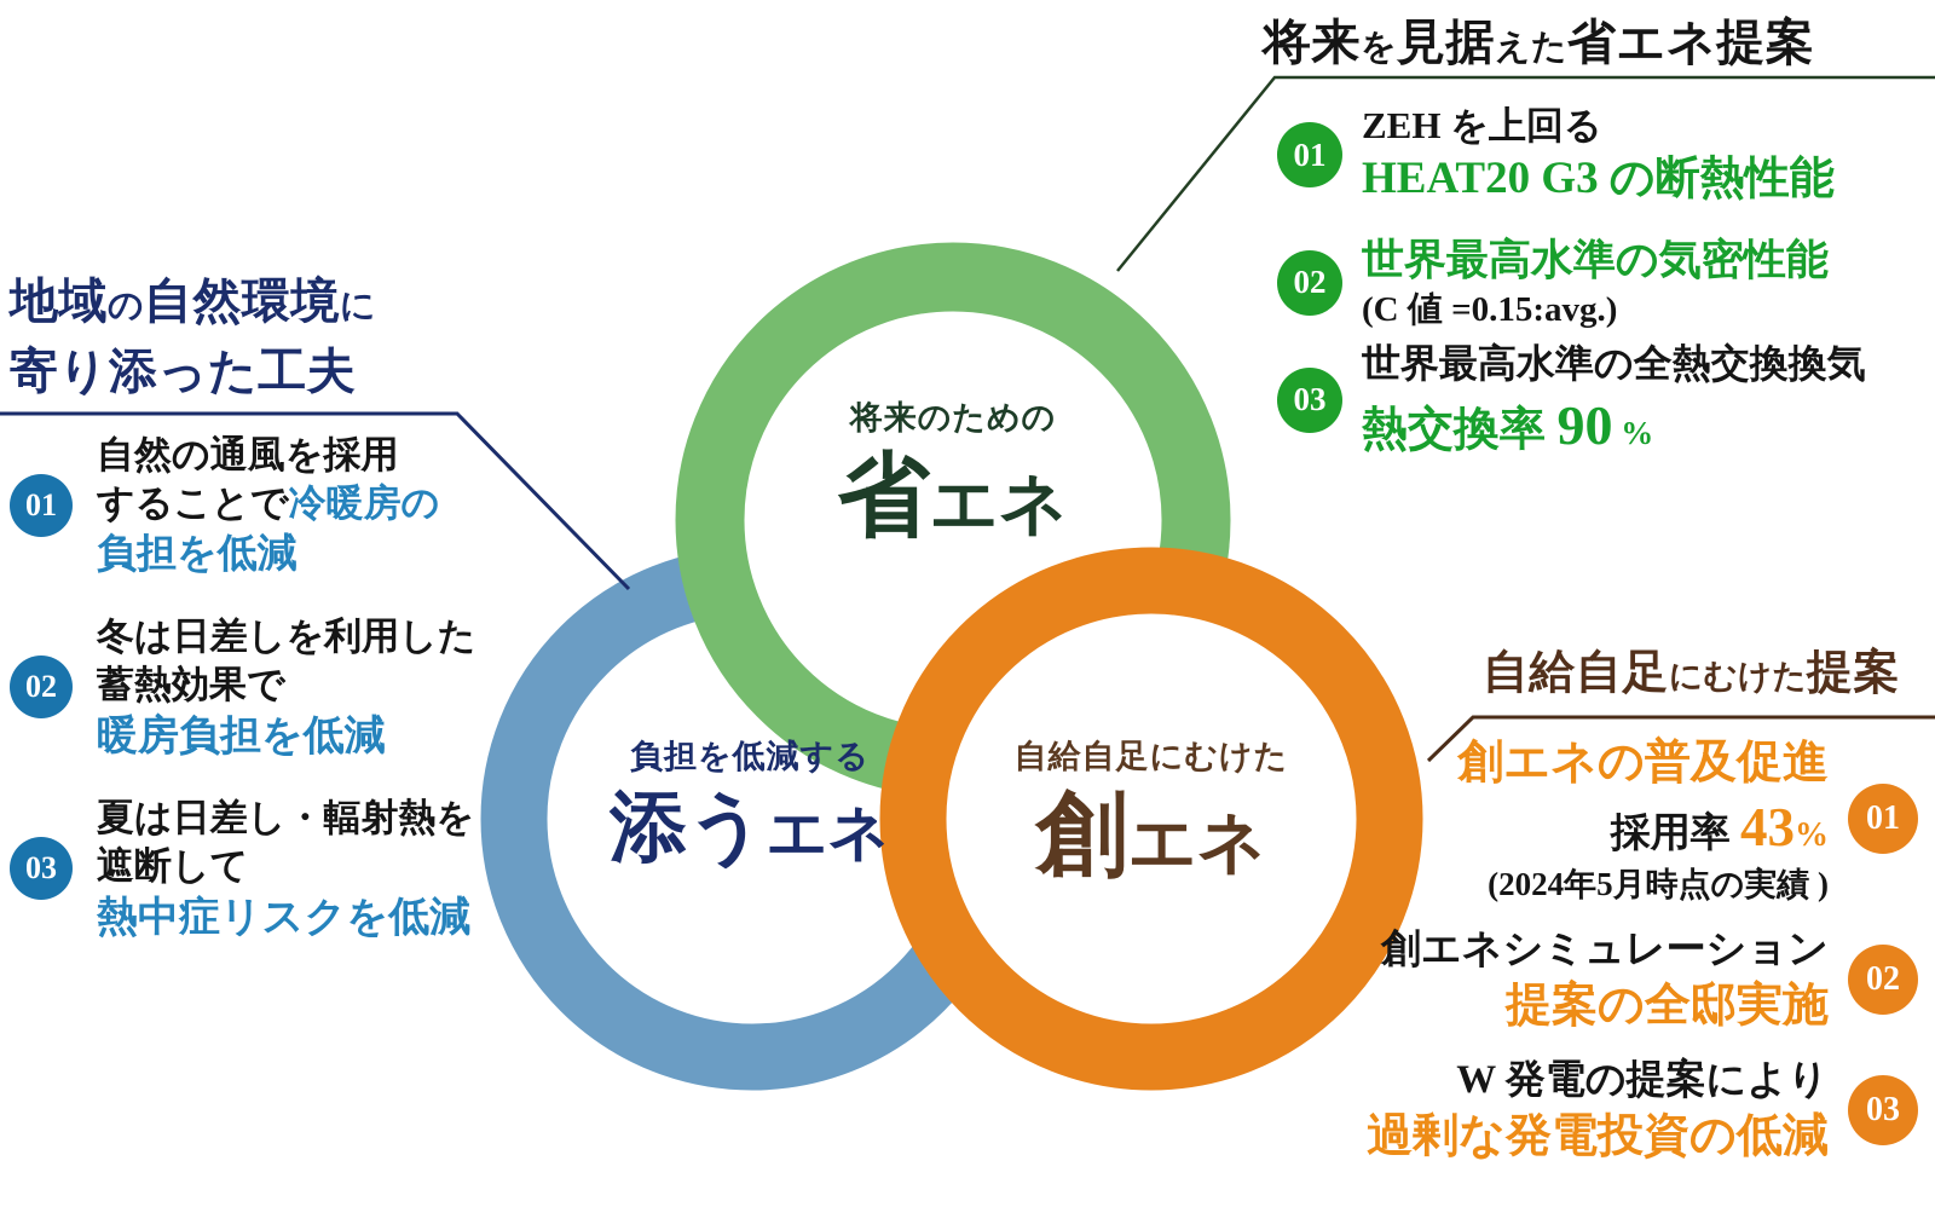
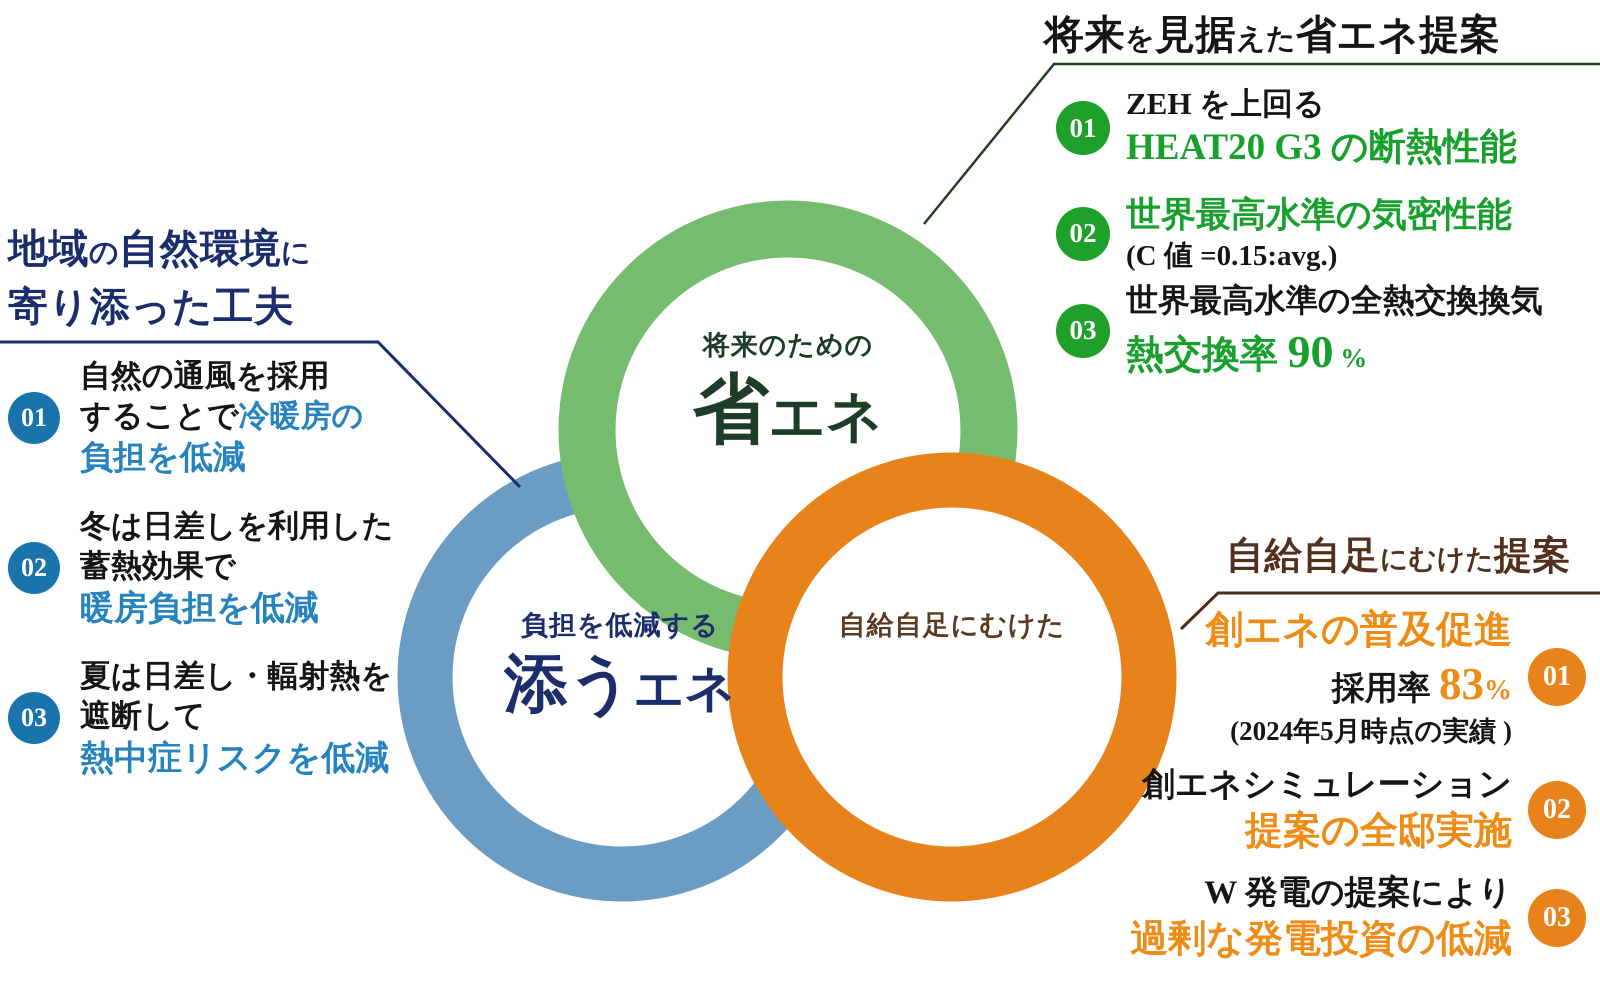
  将来のための
  省エネ
  負担を低減する
  添うエネ
  自給自足にむけた
- 創エネ
  将来を見据えた省エネ提案
  地域の自然環境に
  寄り添った工夫
  自給自足にむけた提案
  01
  ZEH を上回る
  HEAT20 G3 の断熱性能
  02
  世界最高水準の気密性能
  (C 値 =0.15:avg.)
  03
  世界最高水準の全熱交換換気
  熱交換率 90 %
  01
  自然の通風を採用
  することで冷暖房の
  負担を低減
  02
  冬は日差しを利用した
  蓄熱効果で
  暖房負担を低減
  03
  夏は日差し・輻射熱を
  遮断して
  熱中症リスクを低減
  創エネの普及促進
- 採用率 43%
+ 採用率 83%
  (2024年5月時点の実績 )
  01
  創エネシミュレーション
  提案の全邸実施
  02
  W 発電の提案により
  過剰な発電投資の低減
  03
